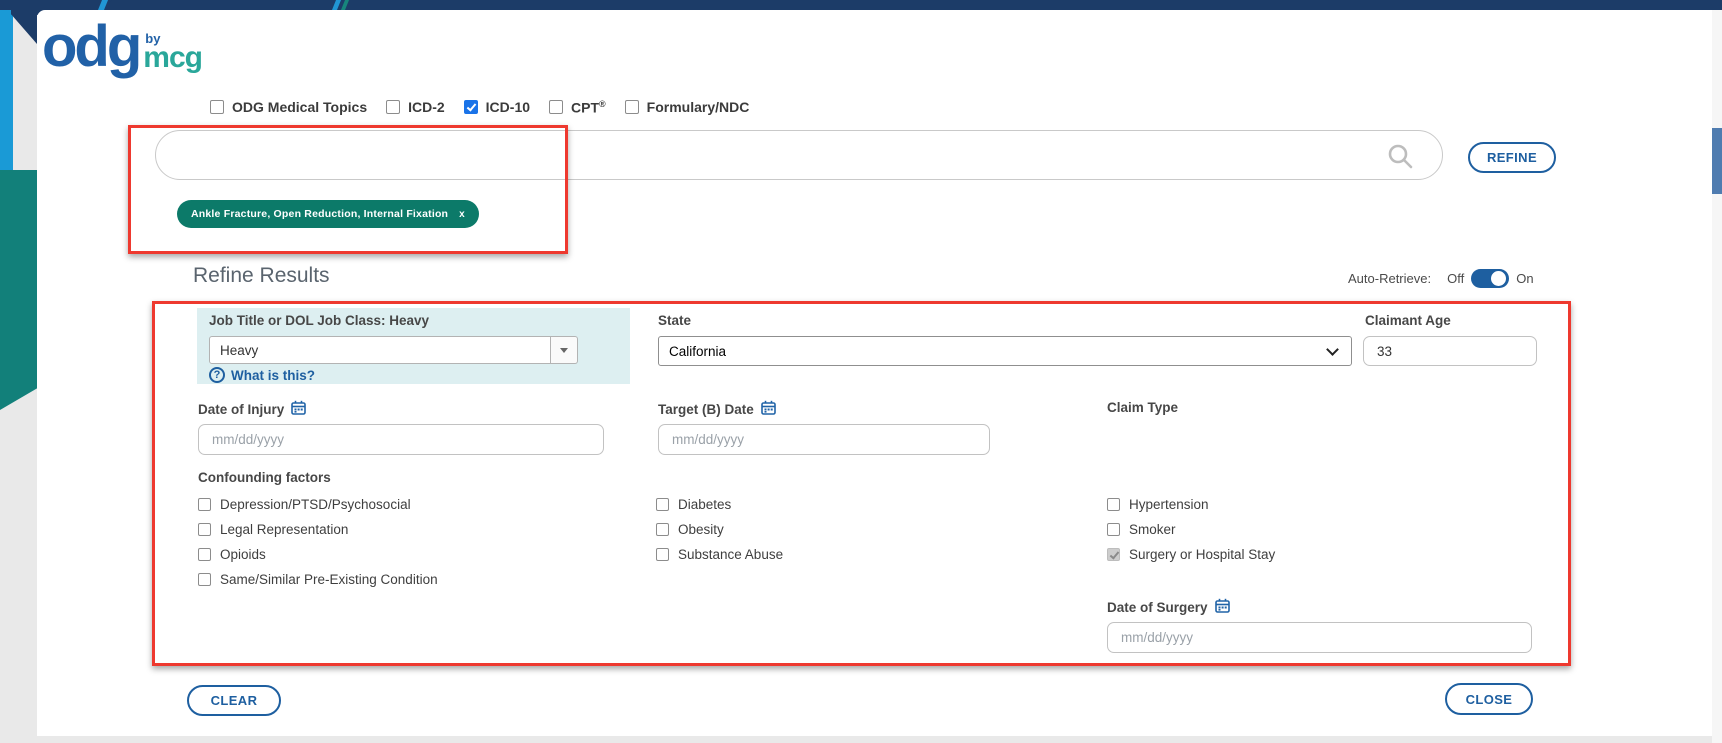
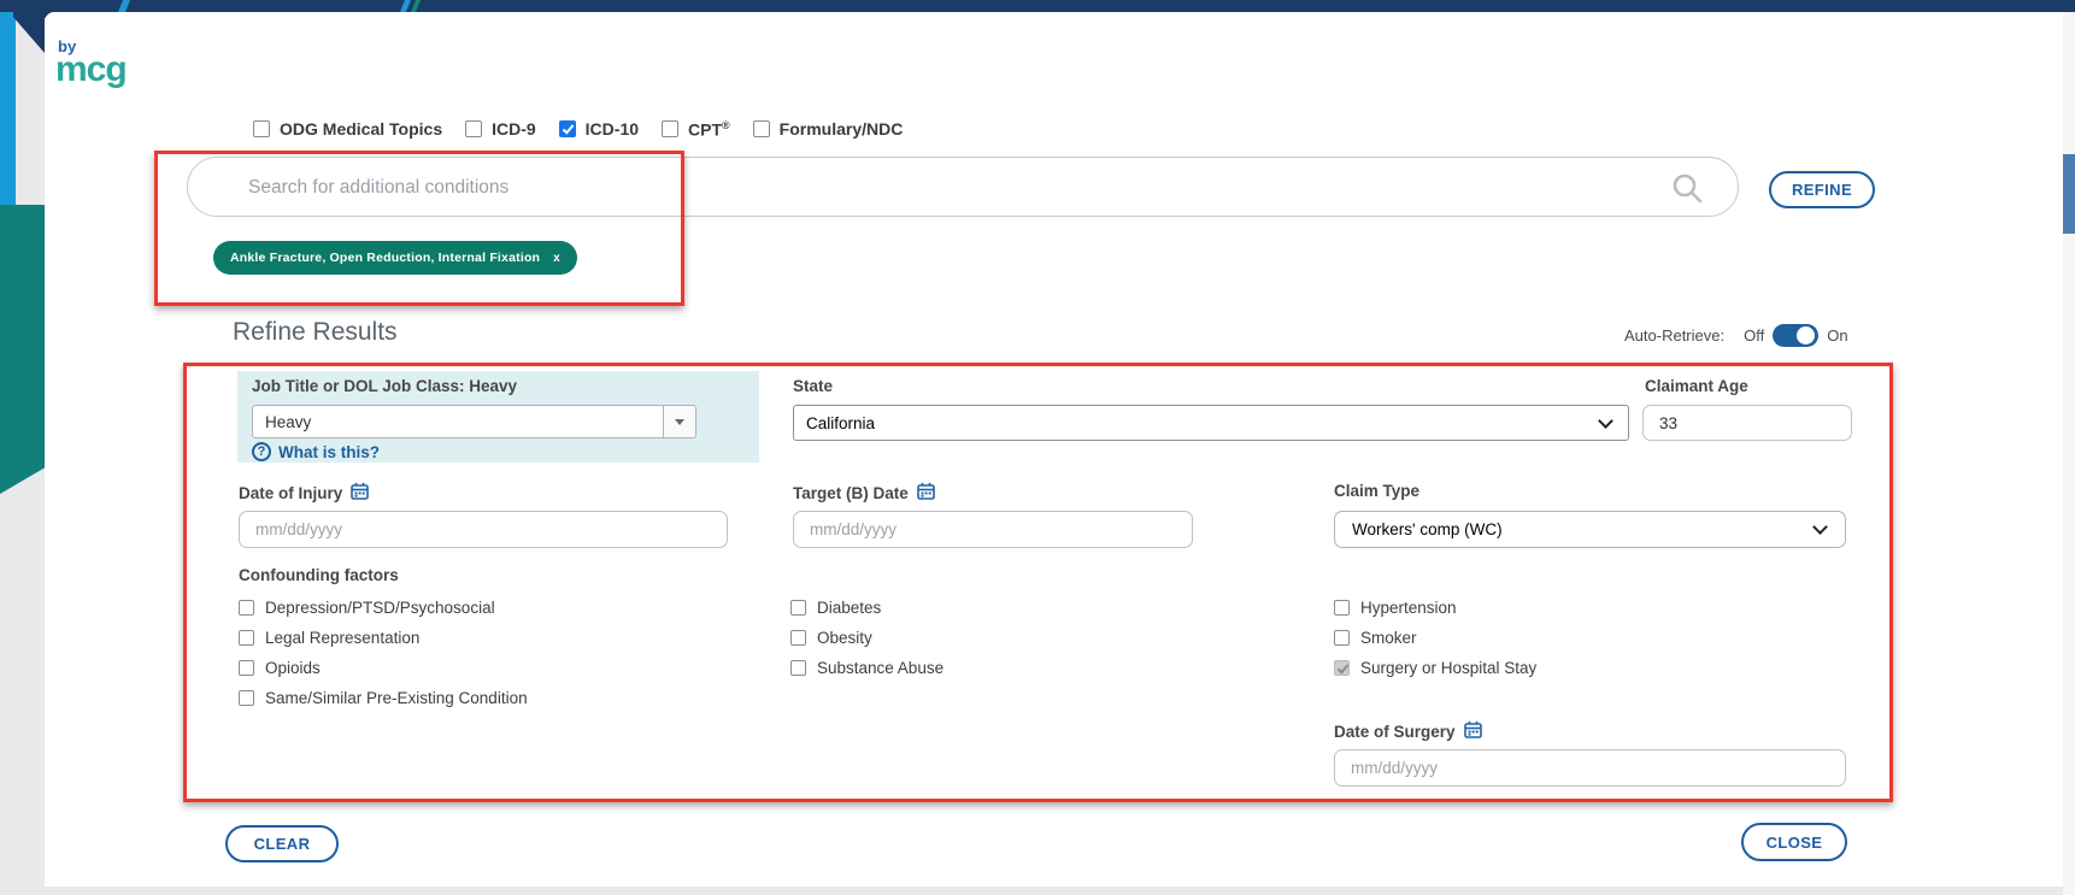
- odg
  by
  mcg
  ODG Medical Topics
- ICD-2
+ ICD-9
  ICD-10
  CPT®
  Formulary/NDC
+ Search for additional conditions
  REFINE
  Ankle Fracture, Open Reduction, Internal Fixation
  x
  Refine Results
  Auto-Retrieve:
  Off
  On
  Job Title or DOL Job Class: Heavy
  Heavy
  ?
  What is this?
  State
  California
  Claimant Age
  33
  Date of Injury
  mm/dd/yyyy
  Target (B) Date
  mm/dd/yyyy
  Claim Type
+ Workers' comp (WC)
  Confounding factors
  Depression/PTSD/Psychosocial
  Legal Representation
  Opioids
  Same/Similar Pre-Existing Condition
  Diabetes
  Obesity
  Substance Abuse
  Hypertension
  Smoker
  Surgery or Hospital Stay
  Date of Surgery
  mm/dd/yyyy
  CLEAR
  CLOSE
